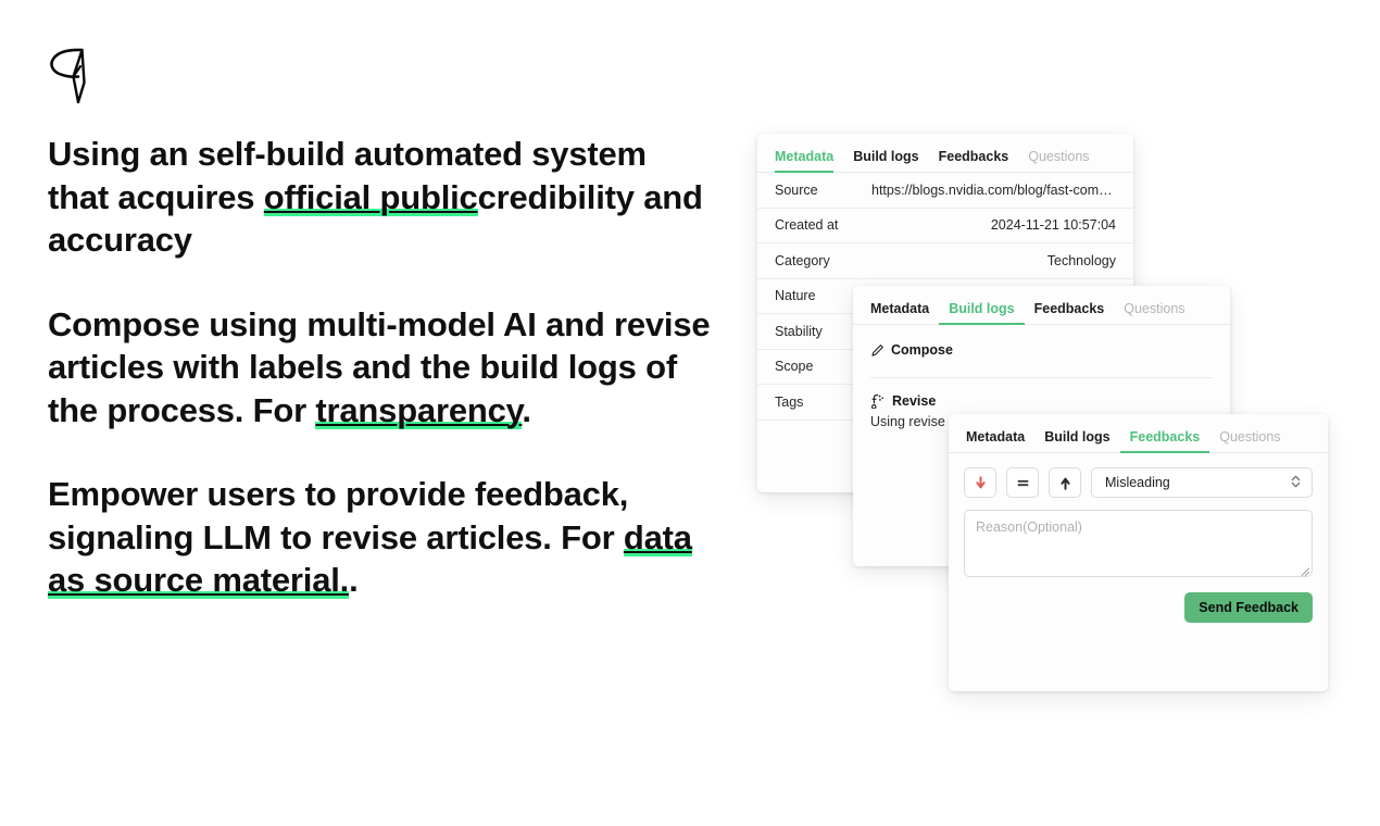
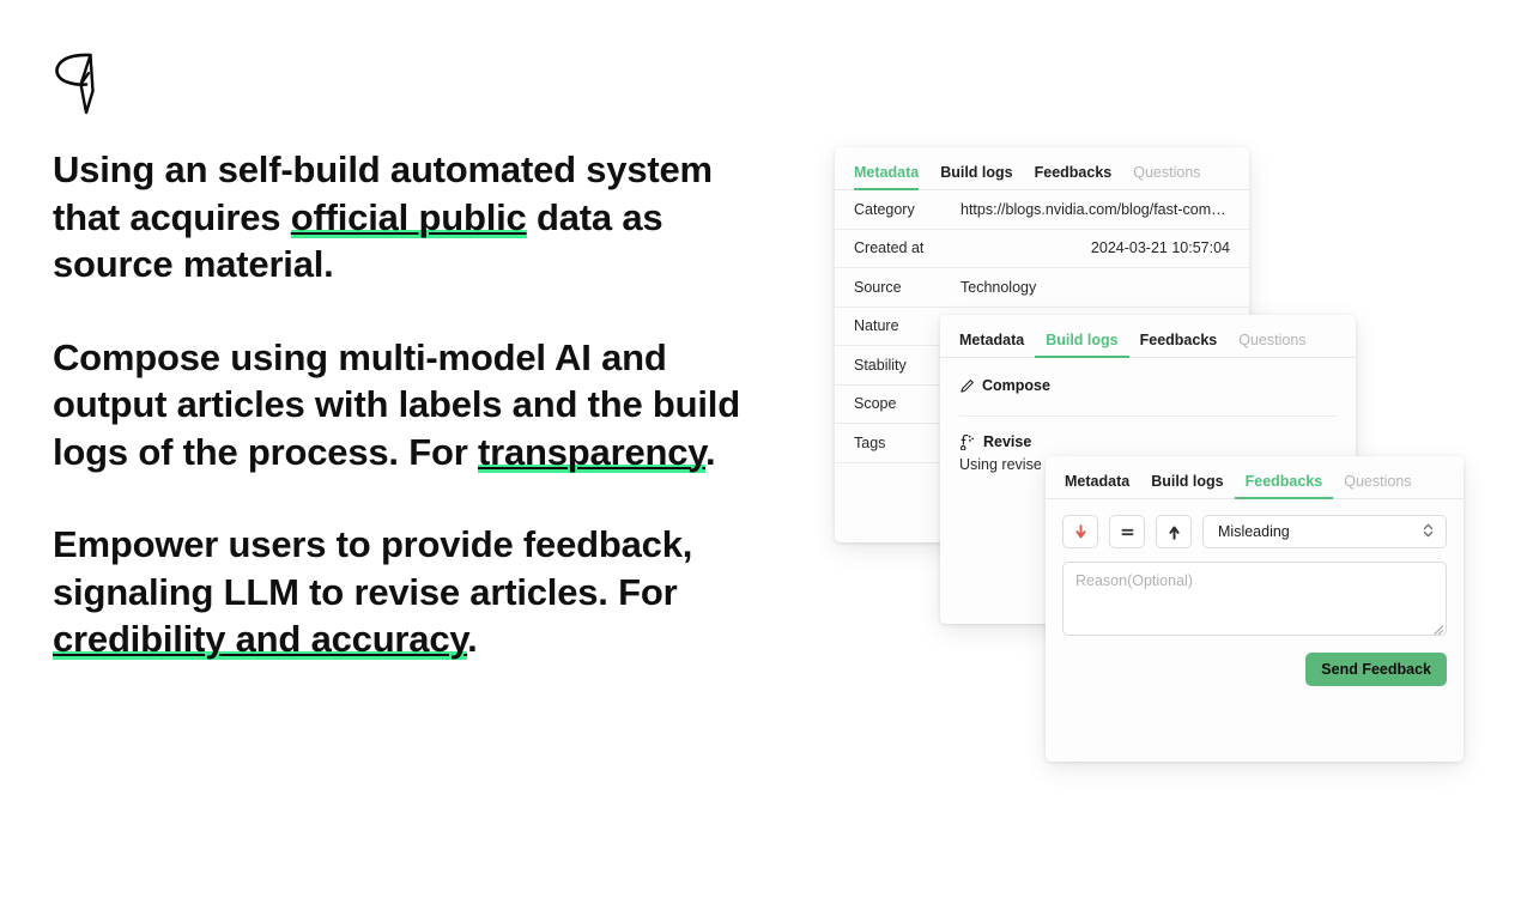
- Using an self-build automated system that acquires official publiccredibility and accuracy
+ Using an self-build automated system that acquires official public data as source material.
- Compose using multi-model AI and revise articles with labels and the build logs of the process. For transparency.
+ Compose using multi-model AI and output articles with labels and the build logs of the process. For transparency.
- Empower users to provide feedback, signaling LLM to revise articles. For data as source material..
+ Empower users to provide feedback, signaling LLM to revise articles. For credibility and accuracy.
  Metadata
  Build logs
  Feedbacks
  Questions
- Source
+ Category
  https://blogs.nvidia.com/blog/fast-compa
  Created at
- 2024-11-21 10:57:04
+ 2024-03-21 10:57:04
- Category
+ Source
  Technology
  Nature
  Stability
  Scope
  Tags
  Metadata
  Build logs
  Feedbacks
  Questions
  Compose
  Revise
  Metadata
  Build logs
  Feedbacks
  Questions
  Misleading
  Reason(Optional)
  Send Feedback
